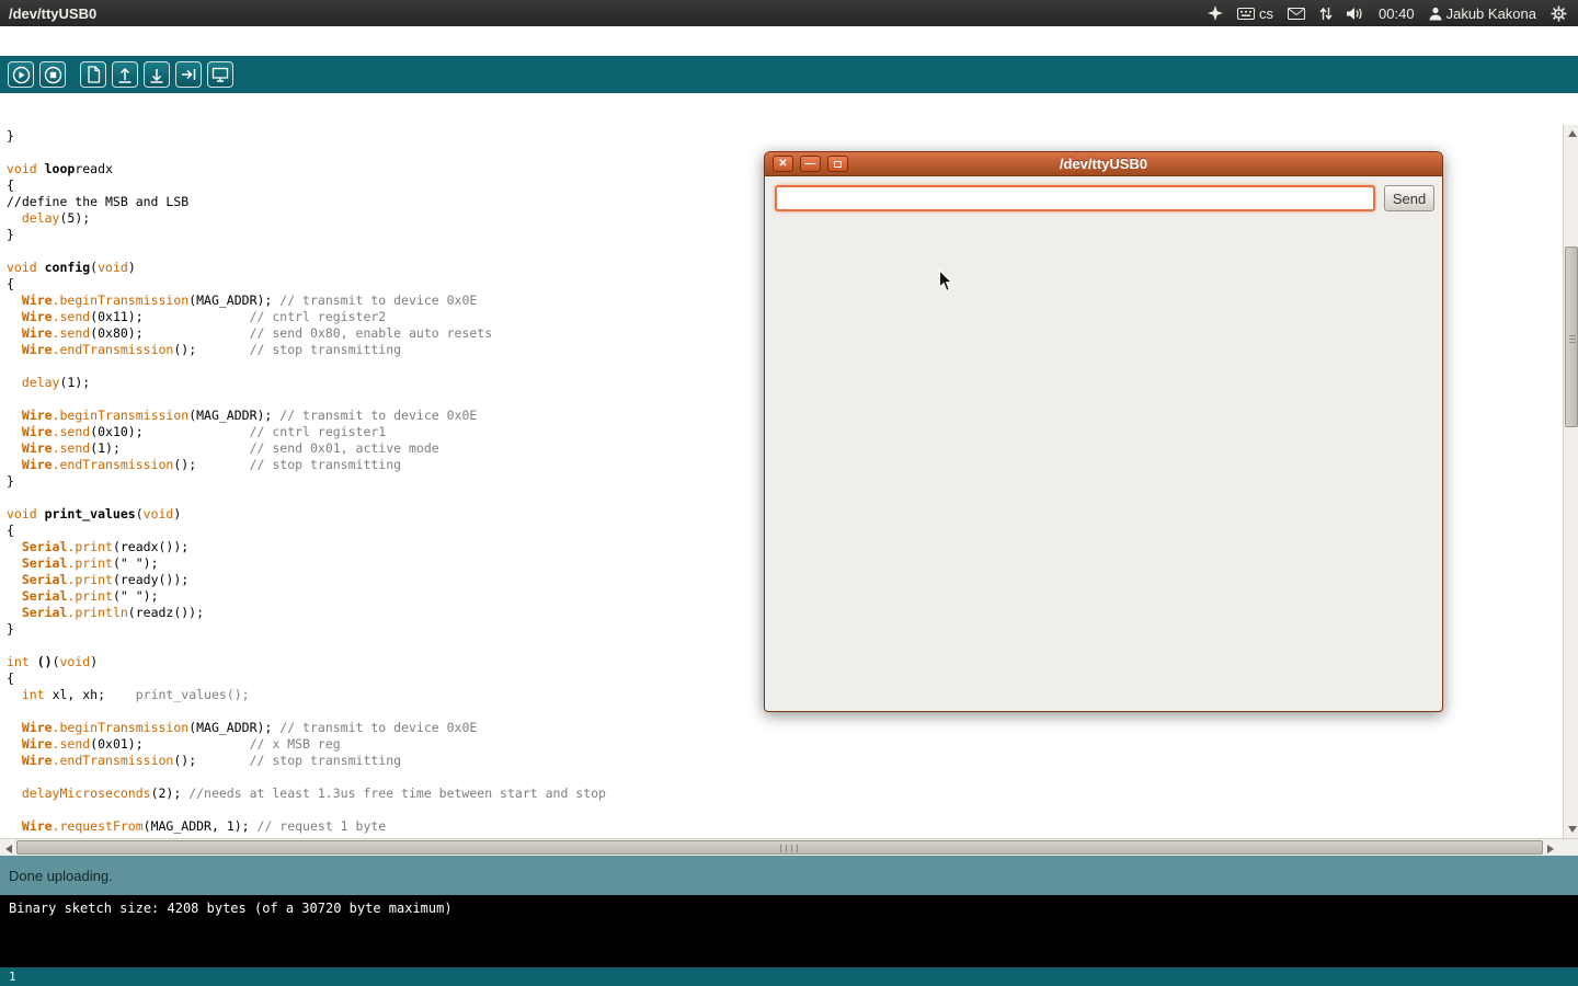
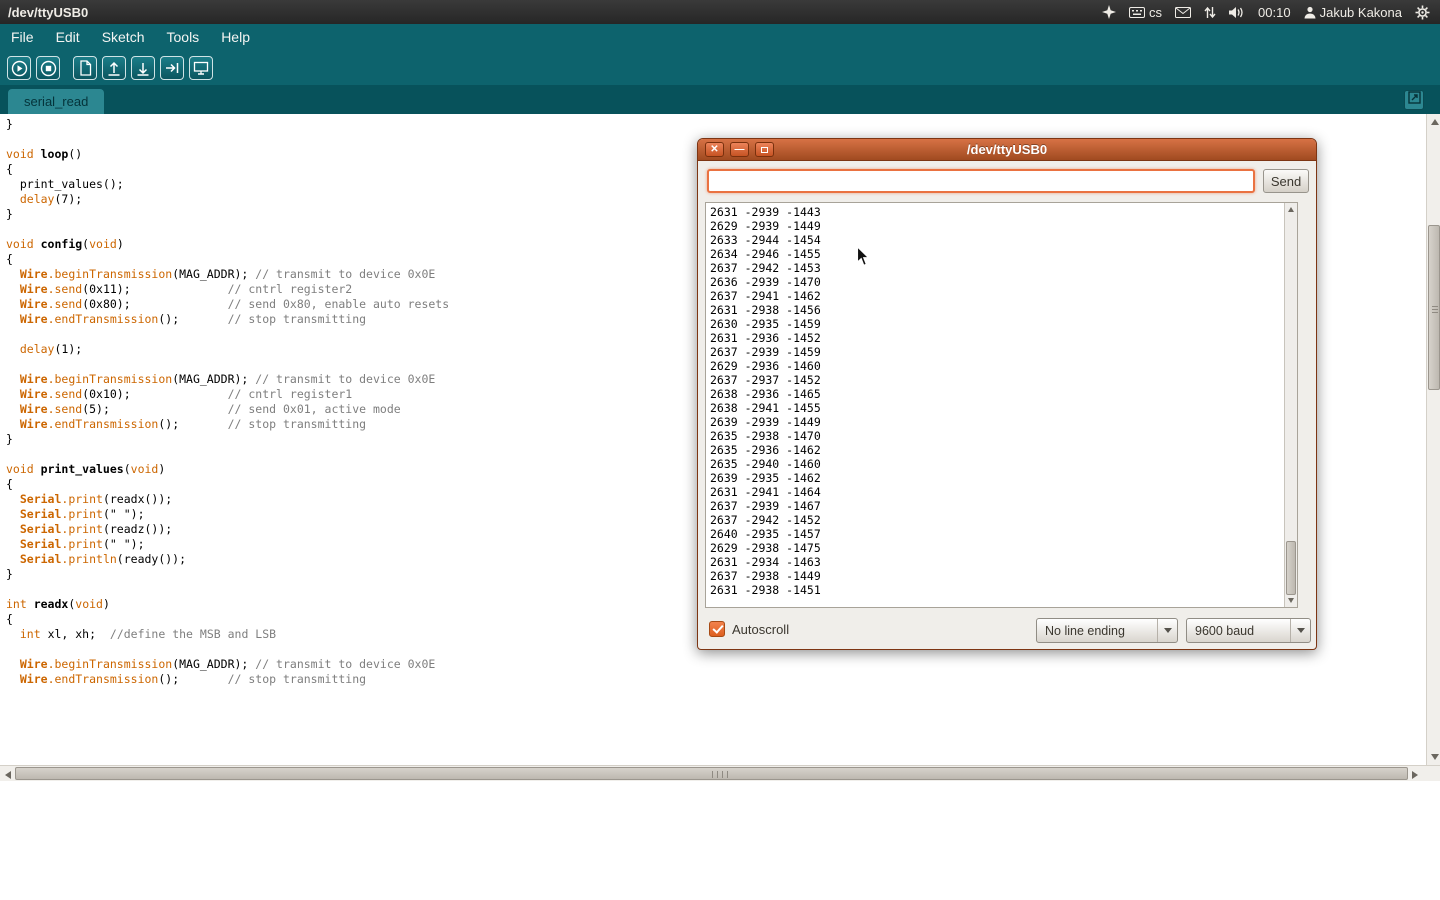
  /dev/ttyUSB0
  cs
- 00:40
+ 00:10
  Jakub Kakona
+ File
+ Edit
+ Sketch
+ Tools
+ Help
+ serial_read
  }
- void loopreadx
+ void loop()
  {
- //define the MSB and LSB
+ print_values();
- delay(5);
+ delay(7);
  }
  void config(void)
  {
  Wire.beginTransmission(MAG_ADDR); // transmit to device 0x0E
  Wire.send(0x11); // cntrl register2
  Wire.send(0x80); // send 0x80, enable auto resets
  Wire.endTransmission(); // stop transmitting
  delay(1);
  Wire.beginTransmission(MAG_ADDR); // transmit to device 0x0E
  Wire.send(0x10); // cntrl register1
- Wire.send(1); // send 0x01, active mode
+ Wire.send(5); // send 0x01, active mode
  Wire.endTransmission(); // stop transmitting
  }
  void print_values(void)
  {
  Serial.print(readx());
  Serial.print(" ");
- Serial.print(ready());
+ Serial.print(readz());
  Serial.print(" ");
- Serial.println(readz());
+ Serial.println(ready());
  }
- int ()(void)
+ int readx(void)
  {
- int xl, xh; print_values();
+ int xl, xh; //define the MSB and LSB
  Wire.beginTransmission(MAG_ADDR); // transmit to device 0x0E
- Wire.send(0x01); // x MSB reg
  Wire.endTransmission(); // stop transmitting
- delayMicroseconds(2); //needs at least 1.3us free time between start and stop
- Wire.requestFrom(MAG_ADDR, 1); // request 1 byte
- Done uploading.
- Binary sketch size: 4208 bytes (of a 30720 byte maximum)
- 1
  ✕
  —
  /dev/ttyUSB0
  Send
+ 2631 -2939 -1443
+ 2629 -2939 -1449
+ 2633 -2944 -1454
+ 2634 -2946 -1455
+ 2637 -2942 -1453
+ 2636 -2939 -1470
+ 2637 -2941 -1462
+ 2631 -2938 -1456
+ 2630 -2935 -1459
+ 2631 -2936 -1452
+ 2637 -2939 -1459
+ 2629 -2936 -1460
+ 2637 -2937 -1452
+ 2638 -2936 -1465
+ 2638 -2941 -1455
+ 2639 -2939 -1449
+ 2635 -2938 -1470
+ 2635 -2936 -1462
+ 2635 -2940 -1460
+ 2639 -2935 -1462
+ 2631 -2941 -1464
+ 2637 -2939 -1467
+ 2637 -2942 -1452
+ 2640 -2935 -1457
+ 2629 -2938 -1475
+ 2631 -2934 -1463
+ 2637 -2938 -1449
+ 2631 -2938 -1451
+ Autoscroll
+ No line ending
+ 9600 baud
